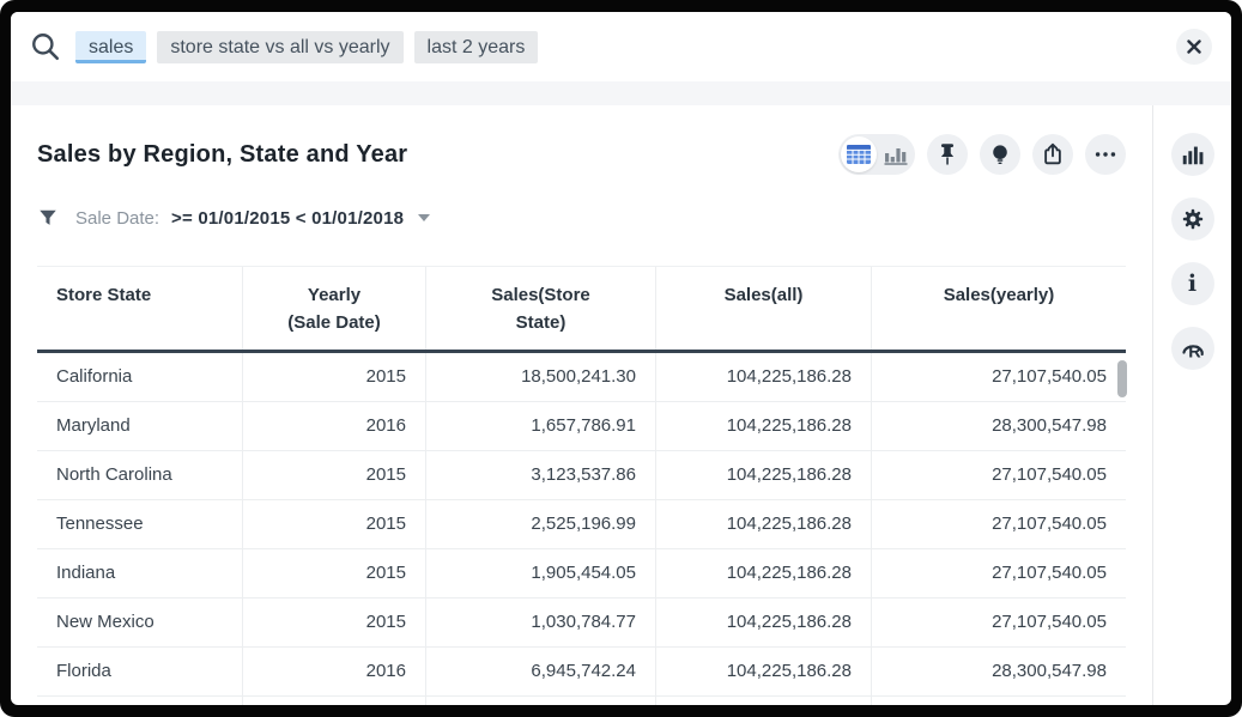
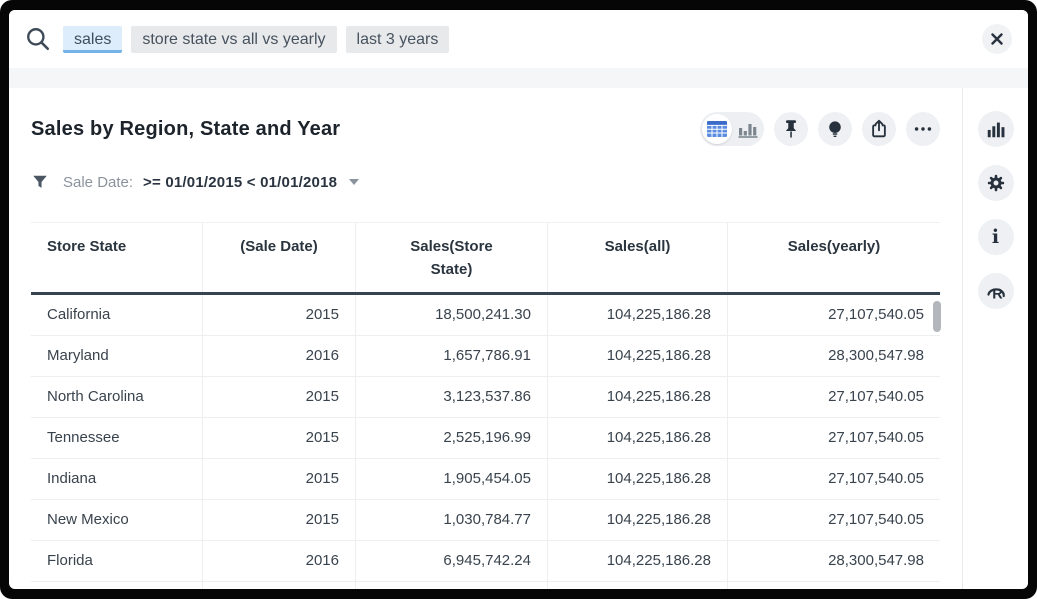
  sales
  store state vs all vs yearly
- last 2 years
+ last 3 years
  Sales by Region, State and Year
  Sale Date:
  >= 01/01/2015 < 01/01/2018
  Store State
- Yearly
  (Sale Date)
  Sales(Store
  State)
  Sales(all)
  Sales(yearly)
  California
  2015
  18,500,241.30
  104,225,186.28
  27,107,540.05
  Maryland
  2016
  1,657,786.91
  104,225,186.28
  28,300,547.98
  North Carolina
  2015
  3,123,537.86
  104,225,186.28
  27,107,540.05
  Tennessee
  2015
  2,525,196.99
  104,225,186.28
  27,107,540.05
  Indiana
  2015
  1,905,454.05
  104,225,186.28
  27,107,540.05
  New Mexico
  2015
  1,030,784.77
  104,225,186.28
  27,107,540.05
  Florida
  2016
  6,945,742.24
  104,225,186.28
  28,300,547.98
  i
  R
